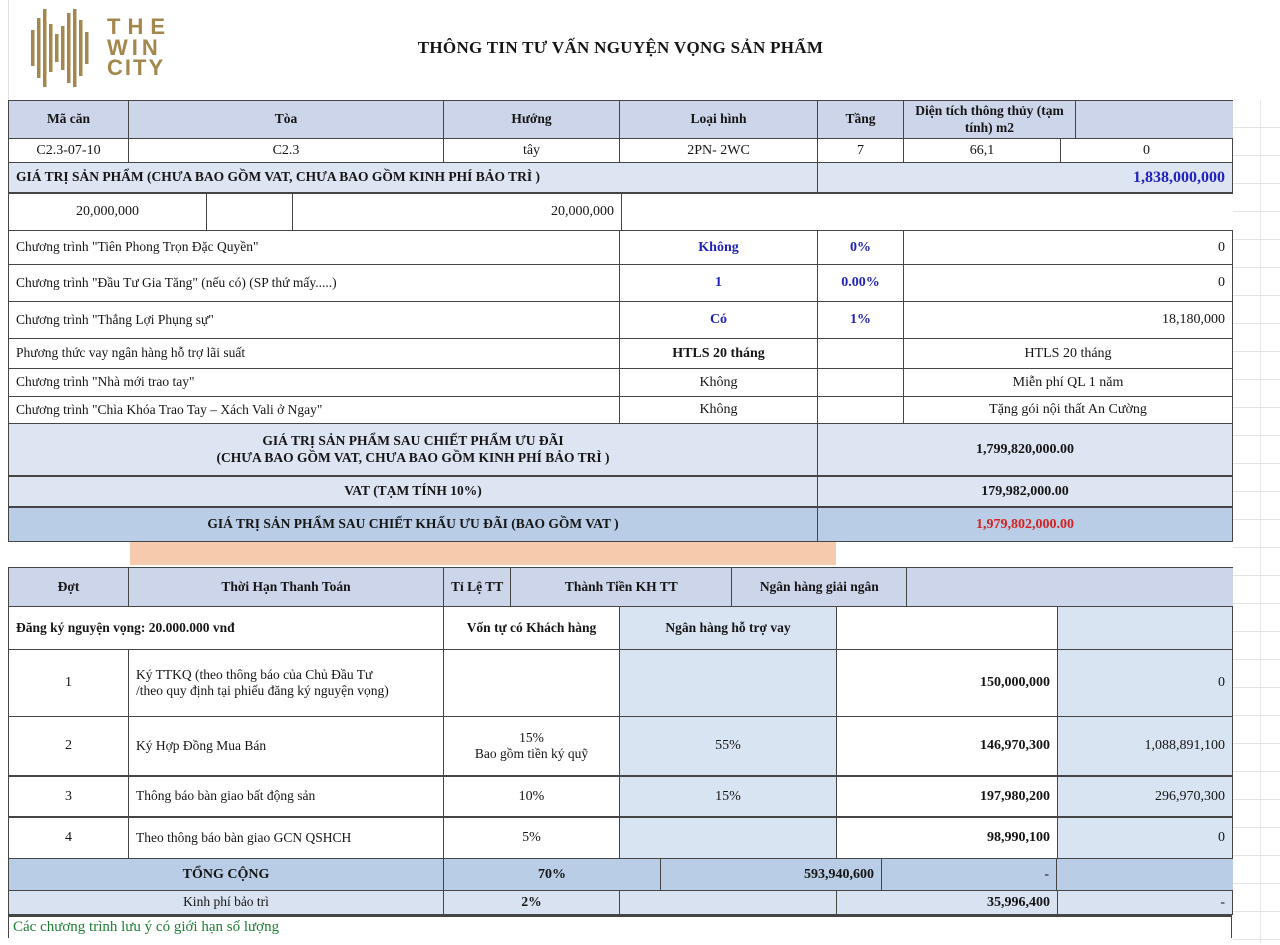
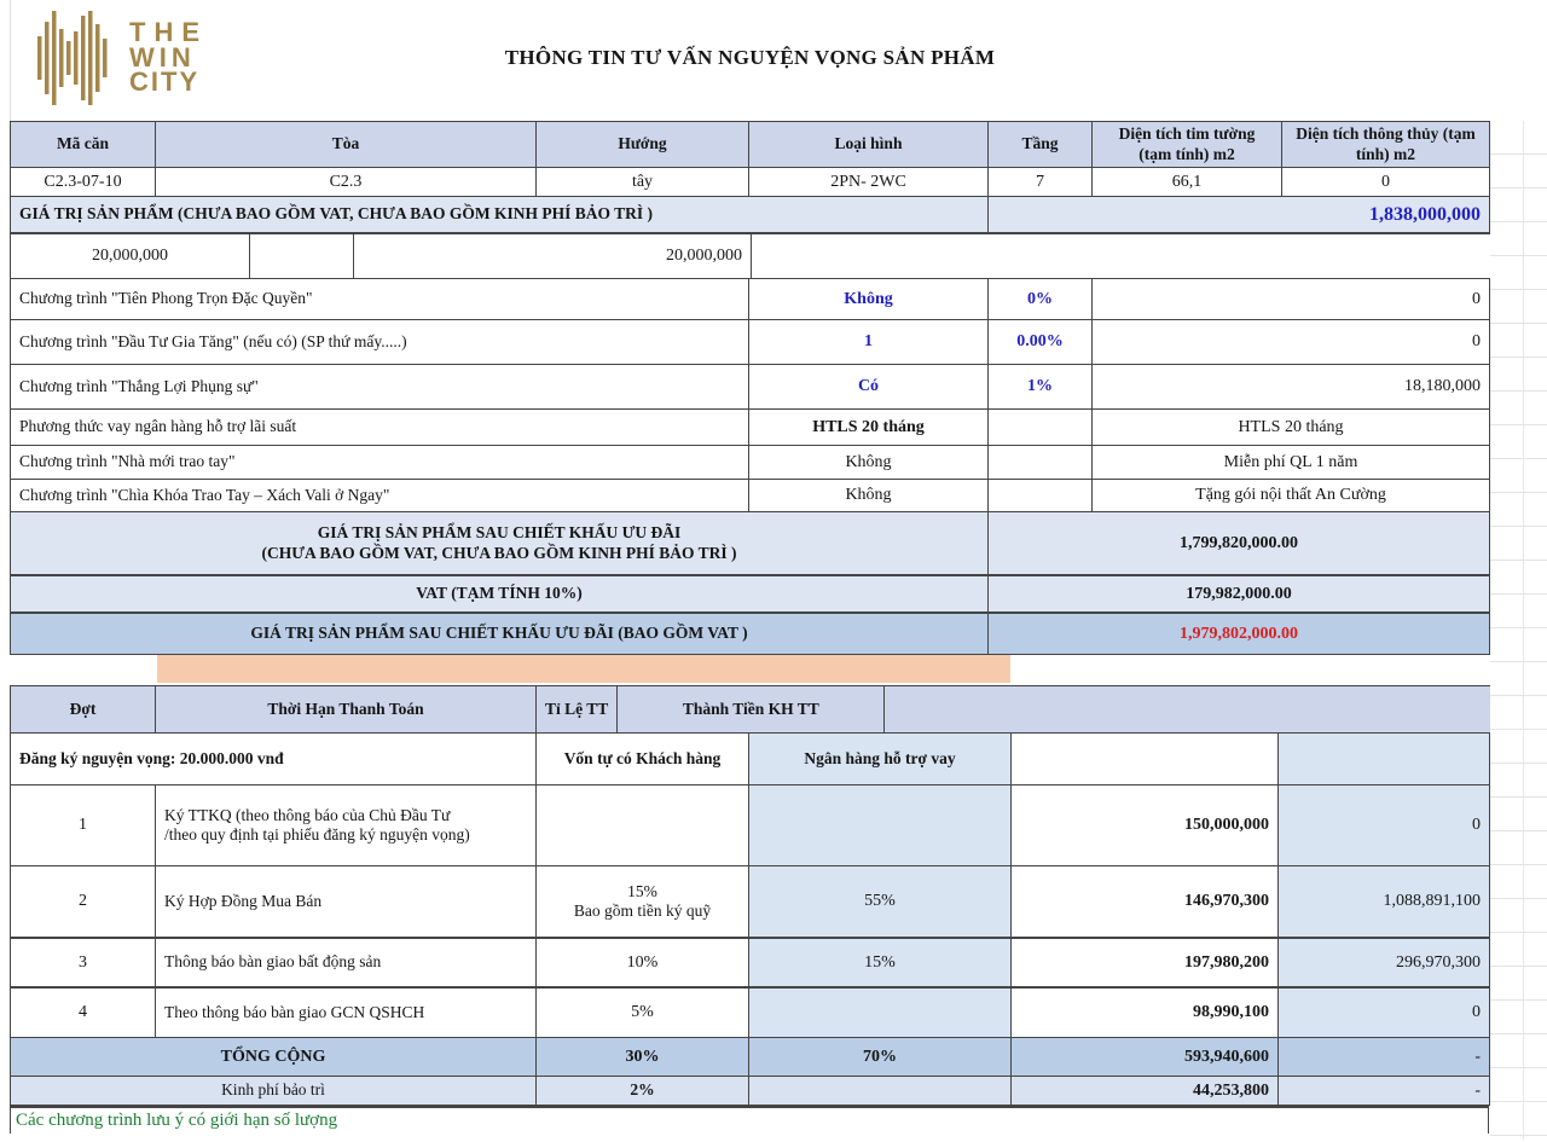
  THE
  WIN
  CITY
  THÔNG TIN TƯ VẤN NGUYỆN VỌNG SẢN PHẨM
  Mã căn
  Tòa
  Hướng
  Loại hình
  Tầng
+ Diện tích tim tường (tạm tính) m2
  Diện tích thông thủy (tạm tính) m2
  C2.3-07-10
  C2.3
  tây
  2PN- 2WC
  7
  66,1
  0
  GIÁ TRỊ SẢN PHẨM (CHƯA BAO GỒM VAT, CHƯA BAO GỒM KINH PHÍ BẢO TRÌ )
  1,838,000,000
  20,000,000
  20,000,000
  Chương trình "Tiên Phong Trọn Đặc Quyền"
  Không
  0%
  0
  Chương trình "Đầu Tư Gia Tăng" (nếu có) (SP thứ mấy.....)
  1
  0.00%
  0
  Chương trình "Thắng Lợi Phụng sự"
  Có
  1%
  18,180,000
  Phương thức vay ngân hàng hỗ trợ lãi suất
  HTLS 20 tháng
  HTLS 20 tháng
  Chương trình "Nhà mới trao tay"
  Không
  Miễn phí QL 1 năm
  Chương trình "Chìa Khóa Trao Tay – Xách Vali ở Ngay"
  Không
  Tặng gói nội thất An Cường
- GIÁ TRỊ SẢN PHẨM SAU CHIẾT PHẨM ƯU ĐÃI
+ GIÁ TRỊ SẢN PHẨM SAU CHIẾT KHẤU ƯU ĐÃI
  (CHƯA BAO GỒM VAT, CHƯA BAO GỒM KINH PHÍ BẢO TRÌ )
  1,799,820,000.00
  VAT (TẠM TÍNH 10%)
  179,982,000.00
  GIÁ TRỊ SẢN PHẨM SAU CHIẾT KHẤU ƯU ĐÃI (BAO GỒM VAT )
  1,979,802,000.00
  Đợt
  Thời Hạn Thanh Toán
  Tỉ Lệ TT
  Thành Tiền KH TT
- Ngân hàng giải ngân
  Đăng ký nguyện vọng: 20.000.000 vnđ
  Vốn tự có Khách hàng
  Ngân hàng hỗ trợ vay
  1
  Ký TTKQ (theo thông báo của Chủ Đầu Tư
  /theo quy định tại phiếu đăng ký nguyện vọng)
  150,000,000
  0
  2
  Ký Hợp Đồng Mua Bán
  15%
  Bao gồm tiền ký quỹ
  55%
  146,970,300
  1,088,891,100
  3
  Thông báo bàn giao bất động sản
  10%
  15%
  197,980,200
  296,970,300
  4
  Theo thông báo bàn giao GCN QSHCH
  5%
  98,990,100
  0
  TỔNG CỘNG
+ 30%
  70%
  593,940,600
  -
  Kinh phí bảo trì
  2%
- 35,996,400
+ 44,253,800
  -
  Các chương trình lưu ý có giới hạn số lượng
